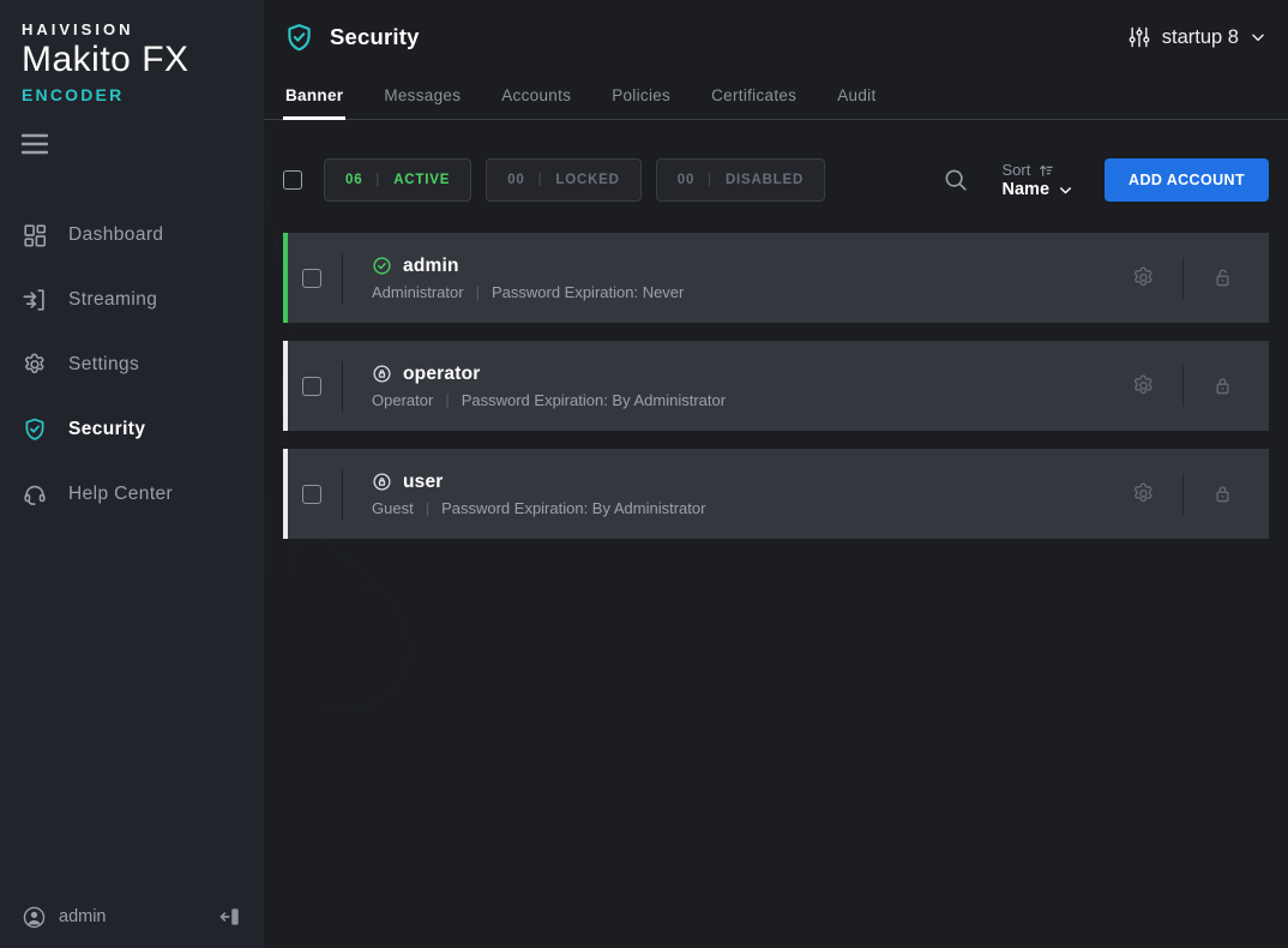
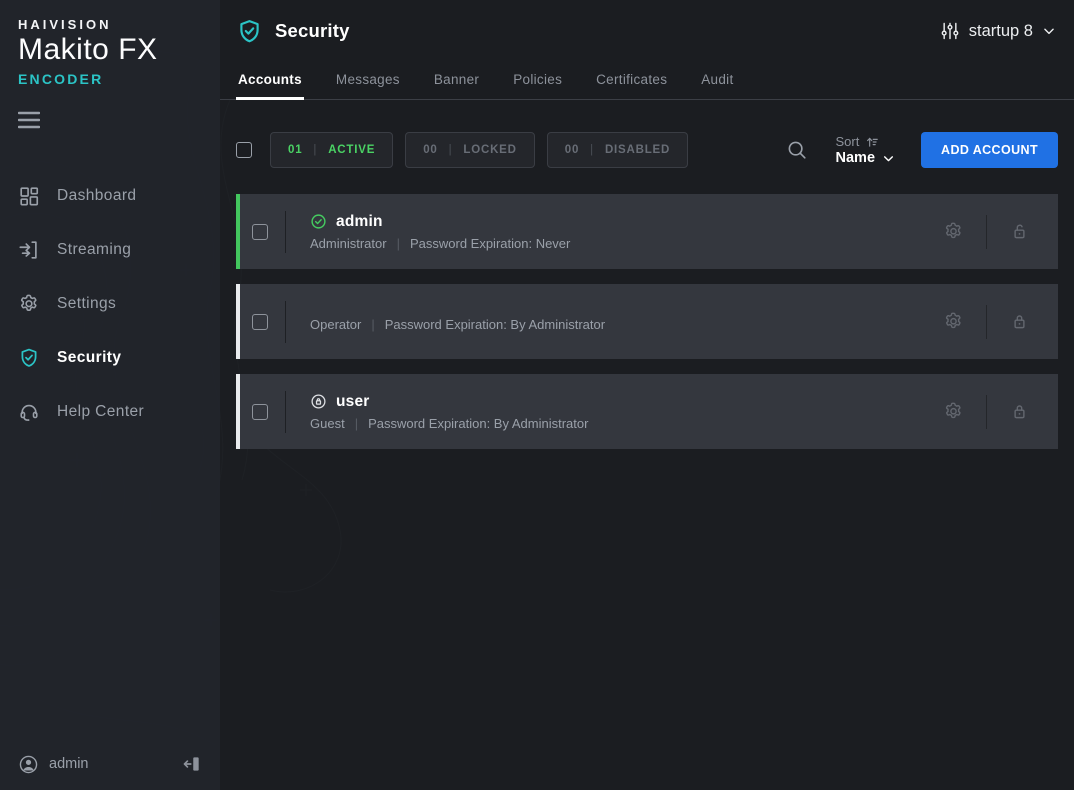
  HAIVISION
  Makito FX
  ENCODER
  Dashboard
  Streaming
  Settings
  Security
  Help Center
  admin
  Security
  startup 8
- Banner
+ Accounts
  Messages
- Accounts
+ Banner
  Policies
  Certificates
  Audit
- 06
+ 01
  |
  ACTIVE
  00
  |
  LOCKED
  00
  |
  DISABLED
  Sort
  Name
  ADD ACCOUNT
  admin
  Administrator
  |
  Password Expiration: Never
- operator
  Operator
  Password Expiration: By Administrator
  user
  Guest
  |
  Password Expiration: By Administrator
